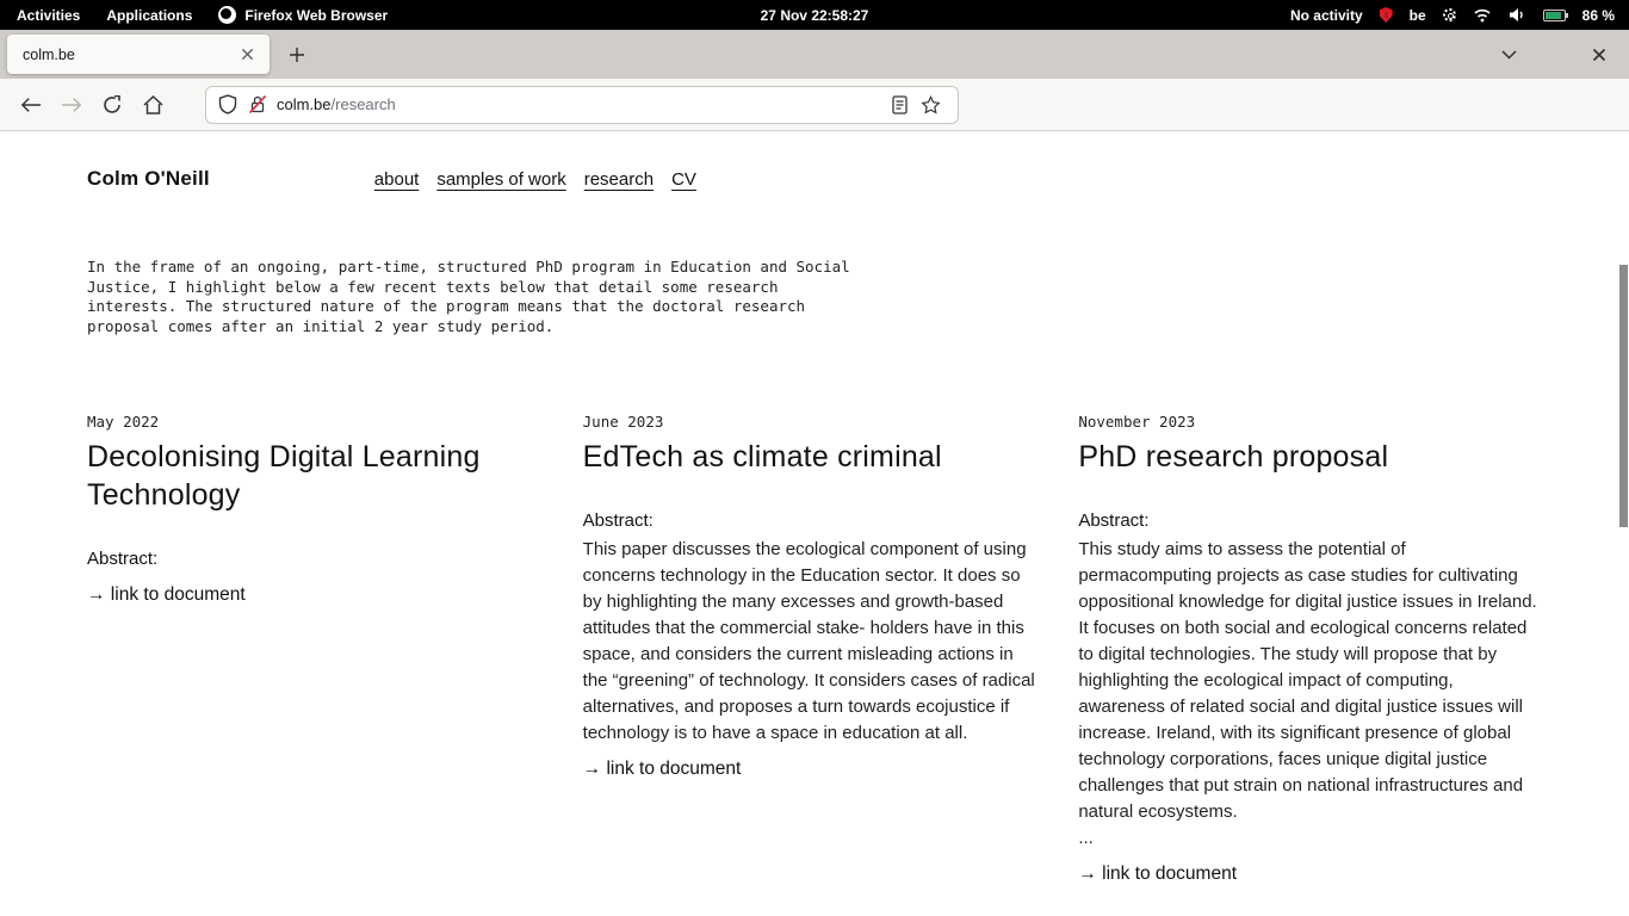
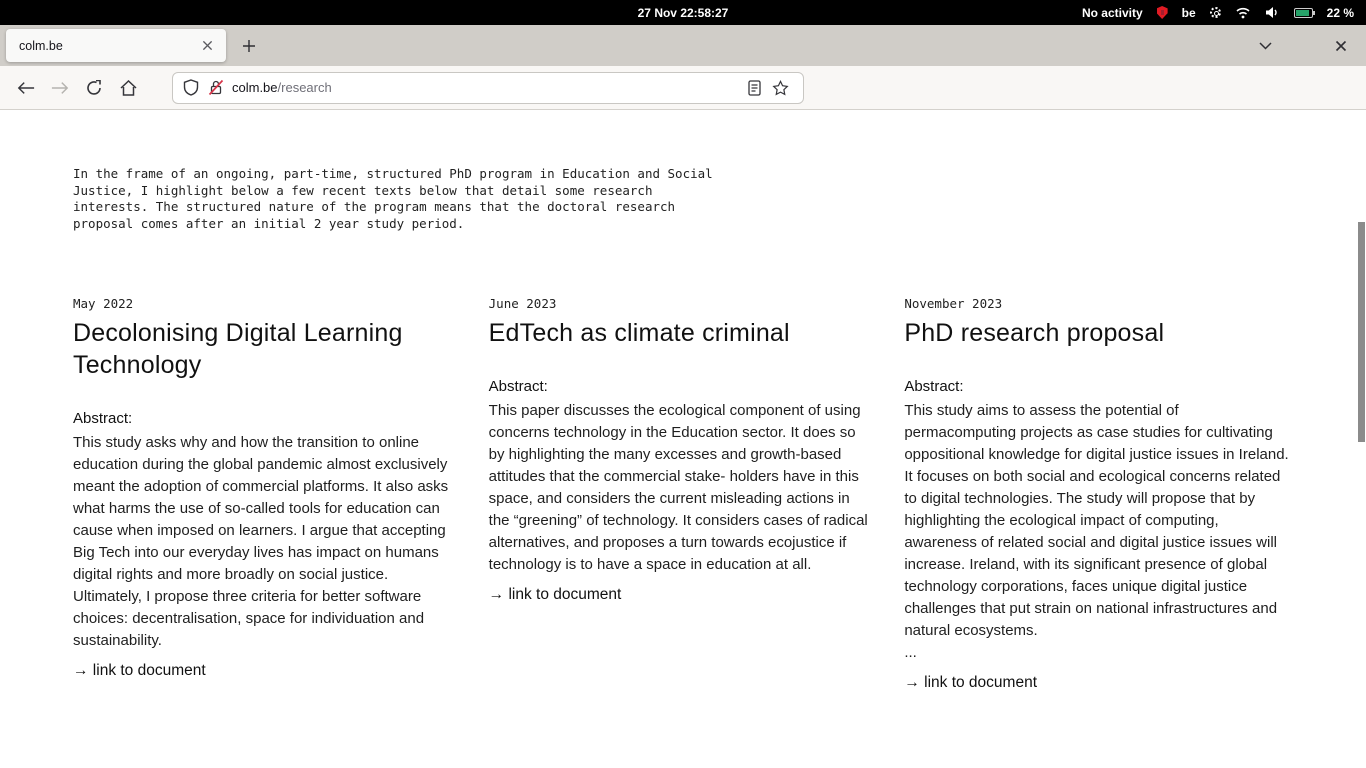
- Activities
- Applications
- Firefox Web Browser
  27 Nov 22:58:27
  No activity
  be
- 86 %
+ 22 %
  colm.be
  colm.be/research
- Colm O'Neill
- about
- samples of work
- research
- CV
  In the frame of an ongoing, part-time, structured PhD program in Education and Social
  Justice, I highlight below a few recent texts below that detail some research
  interests. The structured nature of the program means that the doctoral research
  proposal comes after an initial 2 year study period.
  May 2022
  Decolonising Digital Learning Technology
  Abstract:
+ This study asks why and how the transition to online education during the global pandemic almost exclusively meant the adoption of commercial platforms. It also asks what harms the use of so-called tools for education can cause when imposed on learners. I argue that accepting Big Tech into our everyday lives has impact on humans digital rights and more broadly on social justice. Ultimately, I propose three criteria for better software choices: decentralisation, space for individuation and sustainability.
  → link to document
  June 2023
  EdTech as climate criminal
  Abstract:
  This paper discusses the ecological component of using concerns technology in the Education sector. It does so by highlighting the many excesses and growth-based attitudes that the commercial stake- holders have in this space, and considers the current misleading actions in the “greening” of technology. It considers cases of radical alternatives, and proposes a turn towards ecojustice if technology is to have a space in education at all.
  → link to document
  November 2023
  PhD research proposal
  Abstract:
  This study aims to assess the potential of permacomputing projects as case studies for cultivating oppositional knowledge for digital justice issues in Ireland. It focuses on both social and ecological concerns related to digital technologies. The study will propose that by highlighting the ecological impact of computing, awareness of related social and digital justice issues will increase. Ireland, with its significant presence of global technology corporations, faces unique digital justice challenges that put strain on national infrastructures and natural ecosystems.
  ...
  → link to document
